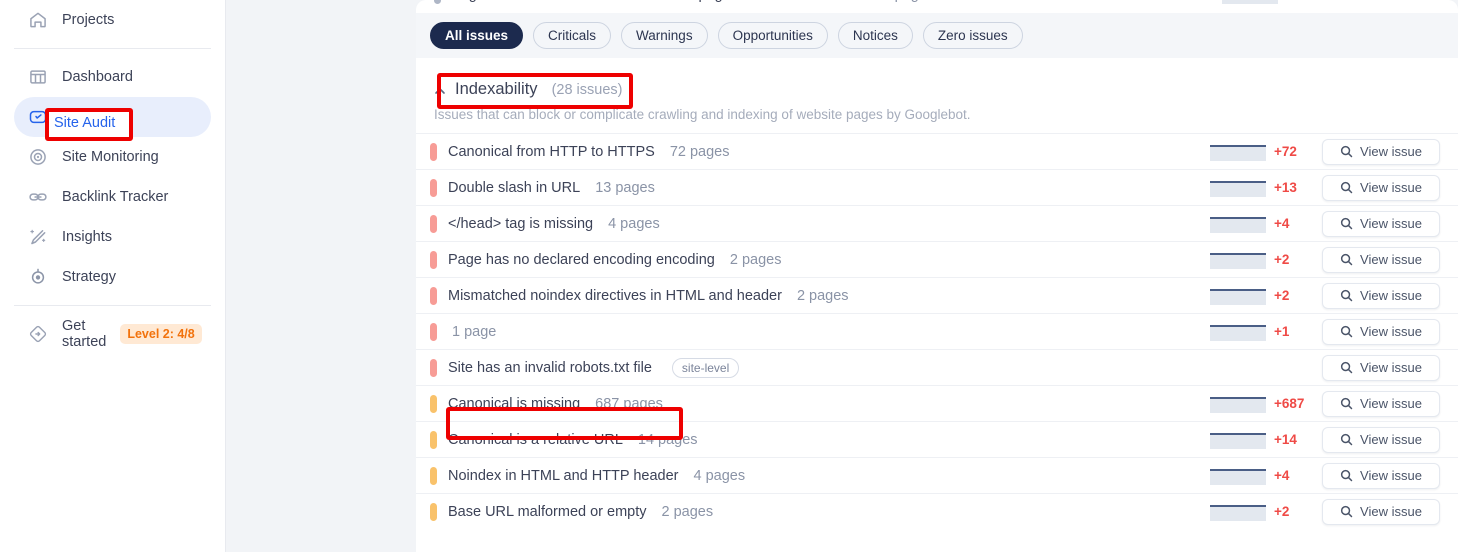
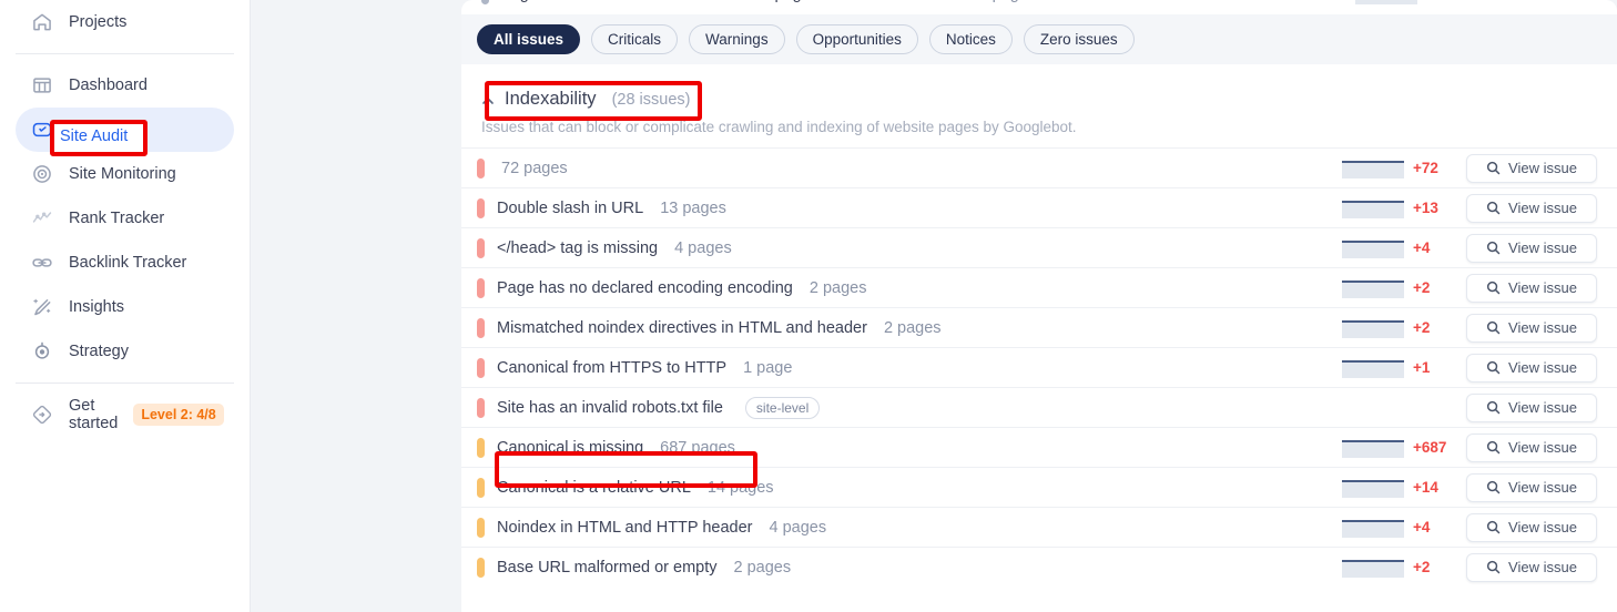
  Projects
  Dashboard
  Site Monitoring
+ Rank Tracker
  Backlink Tracker
  Insights
  Strategy
  Get started
  Level 2: 4/8
  All issues
  Criticals
  Warnings
  Opportunities
  Notices
  Zero issues
  Indexability
  (28 issues)
  Issues that can block or complicate crawling and indexing of website pages by Googlebot.
- Canonical from HTTP to HTTPS
  72 pages
  +72
  View issue
  Double slash in URL
  13 pages
  +13
  View issue
  </head> tag is missing
  4 pages
  +4
  View issue
  Page has no declared encoding encoding
  2 pages
  +2
  View issue
  Mismatched noindex directives in HTML and header
  2 pages
  +2
  View issue
+ Canonical from HTTPS to HTTP
  1 page
  +1
  View issue
  Site has an invalid robots.txt file
  site-level
  View issue
  Canonical is missing
  687 pages
  +687
  View issue
  Canonical is a relative URL
  14 pages
  +14
  View issue
  Noindex in HTML and HTTP header
  4 pages
  +4
  View issue
  Base URL malformed or empty
  2 pages
  +2
  View issue
  Site Audit
